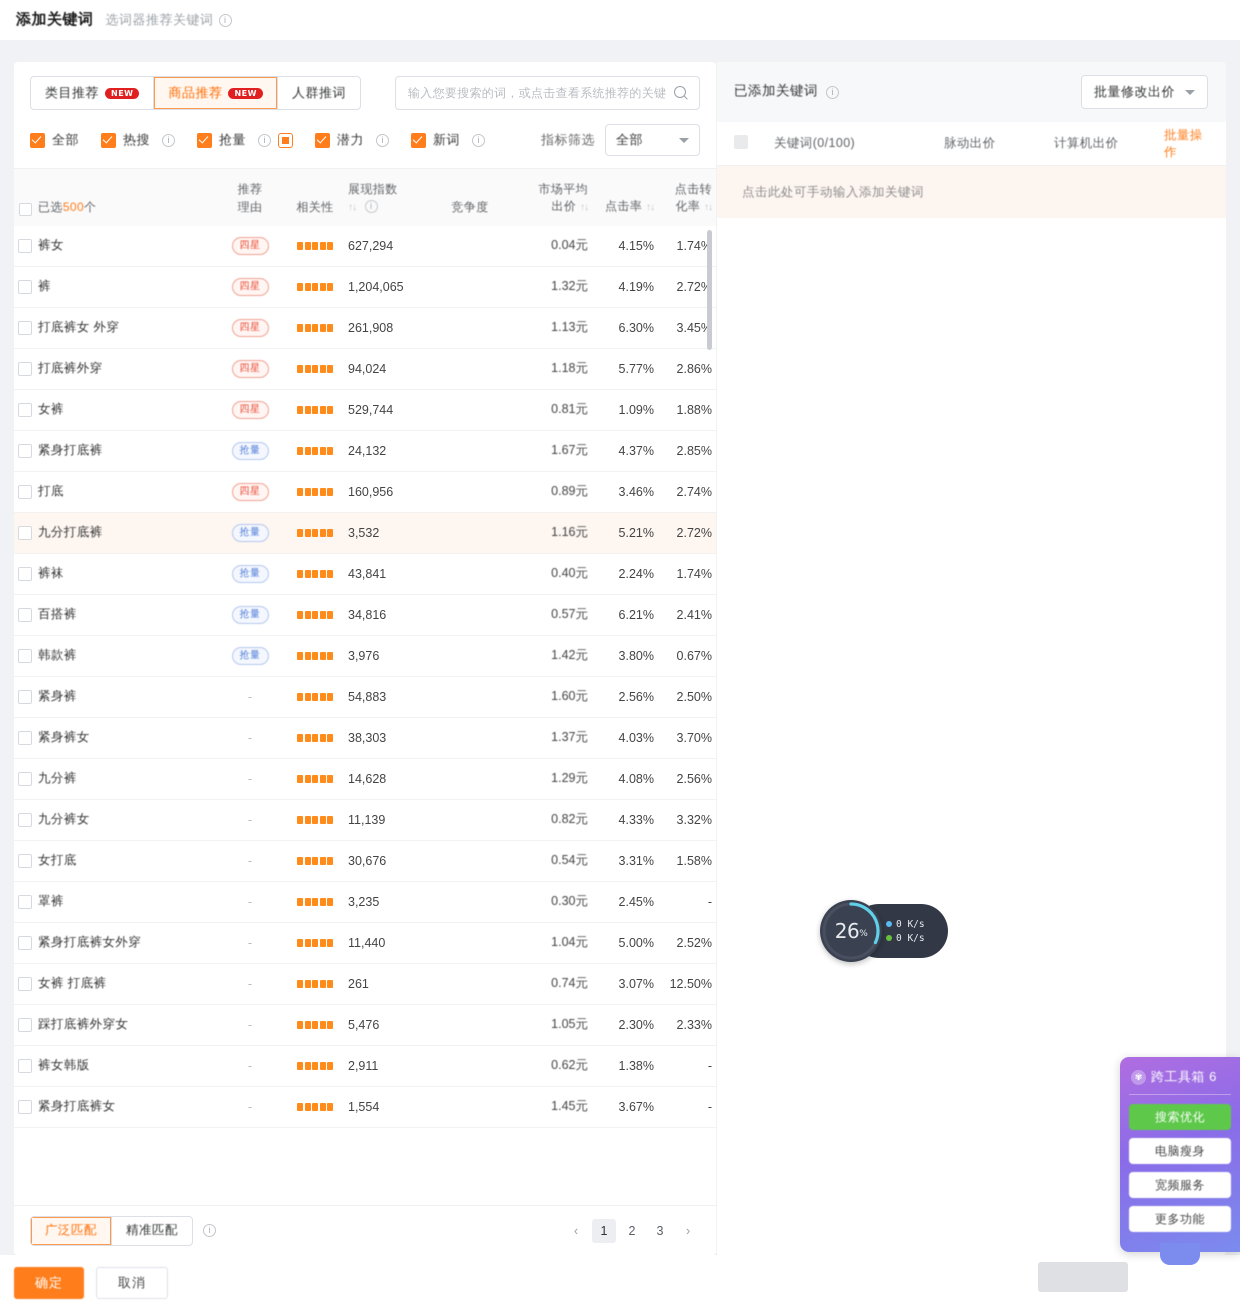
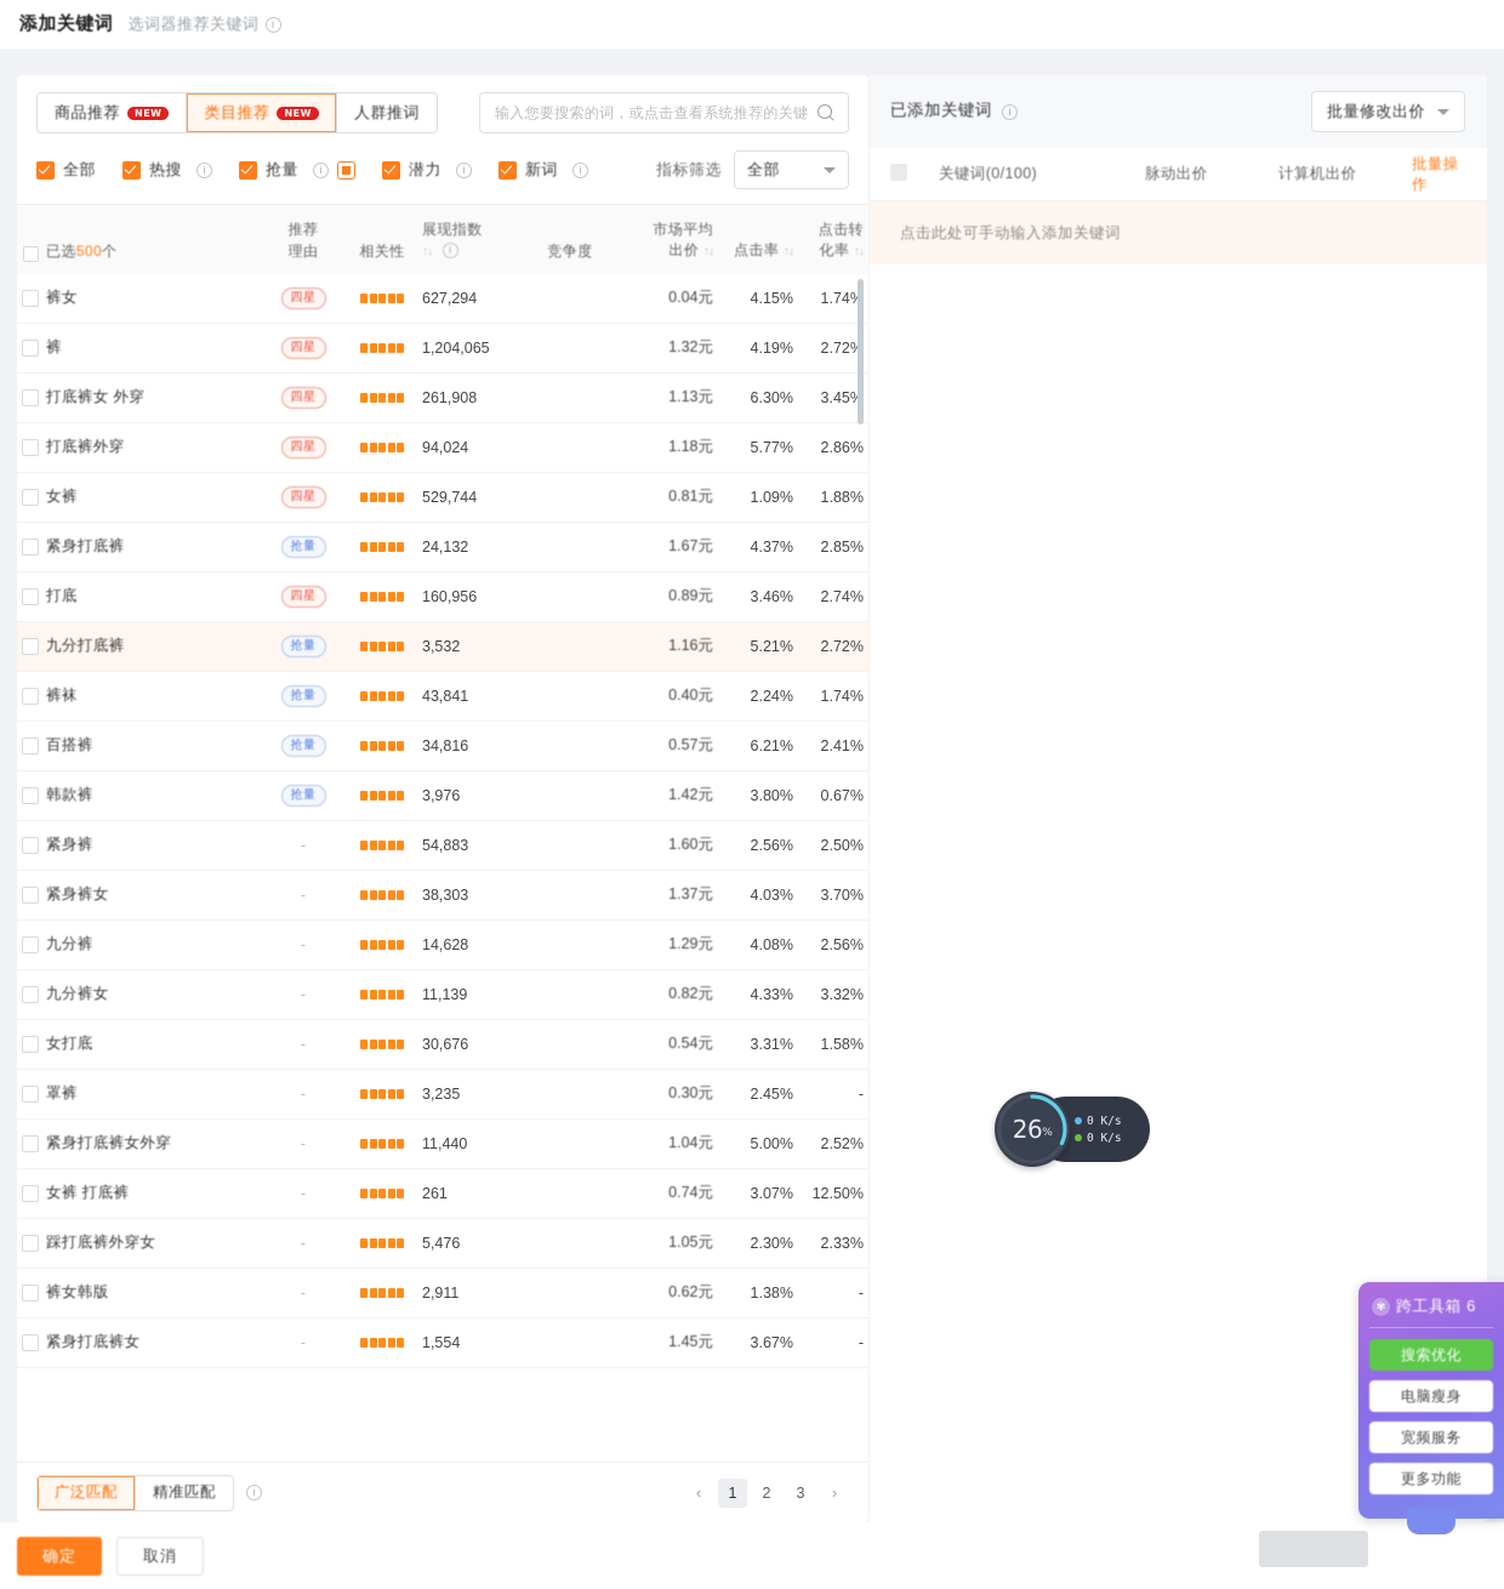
  添加关键词
  选词器推荐关键词
  i
- 类目推荐
+ 商品推荐
  NEW
- 商品推荐
+ 类目推荐
  NEW
  人群推词
  输入您要搜索的词，或点击查看系统推荐的关键
  全部
  热搜
  i
  抢量
  i
  潜力
  i
  新词
  i
  指标筛选
  全部
  已选500个
  推荐
  理由
  相关性
  展现指数
  ↑↓ i
  竞争度
  市场平均
  出价 ↑↓
  点击率 ↑↓
  点击转
  化率 ↑↓
  裤女
  四星
  627,294
  0.04元
  4.15%
  1.74
  裤
  四星
  1,204,065
  1.32元
  4.19%
  2.72
  打底裤女 外穿
  四星
  261,908
  1.13元
  6.30%
  3.45
  打底裤外穿
  四星
  94,024
  1.18元
  5.77%
  2.86%
  女裤
  四星
  529,744
  0.81元
  1.09%
  1.88%
  紧身打底裤
  抢量
  24,132
  1.67元
  4.37%
  2.85%
  打底
  四星
  160,956
  0.89元
  3.46%
  2.74%
  九分打底裤
  抢量
  3,532
  1.16元
  5.21%
  2.72%
  裤袜
  抢量
  43,841
  0.40元
  2.24%
  1.74%
  百搭裤
  抢量
  34,816
  0.57元
  6.21%
  2.41%
  韩款裤
  抢量
  3,976
  1.42元
  3.80%
  0.67%
  紧身裤
  -
  54,883
  1.60元
  2.56%
  2.50%
  紧身裤女
  -
  38,303
  1.37元
  4.03%
  3.70%
  九分裤
  -
  14,628
  1.29元
  4.08%
  2.56%
  九分裤女
  -
  11,139
  0.82元
  4.33%
  3.32%
  女打底
  -
  30,676
  0.54元
  3.31%
  1.58%
  罩裤
  -
  3,235
  0.30元
  2.45%
  -
  紧身打底裤女外穿
  -
  11,440
  1.04元
  5.00%
  2.52%
  女裤 打底裤
  -
  261
  0.74元
  3.07%
  12.50%
  踩打底裤外穿女
  -
  5,476
  1.05元
  2.30%
  2.33%
  裤女韩版
  -
  2,911
  0.62元
  1.38%
  -
  紧身打底裤女
  -
  1,554
  1.45元
  3.67%
  -
  广泛匹配
  精准匹配
  i
  ‹
  1
  2
  3
  ›
  已添加关键词
  i
  批量修改出价
  关键词(0/100)
  脉动出价
  计算机出价
  批量操作
  点击此处可手动输入添加关键词
  确定
  取消
  0 K/s
  0 K/s
  26%
  ✾
  跨工具箱 6
  搜索优化
  电脑瘦身
  宽频服务
  更多功能
